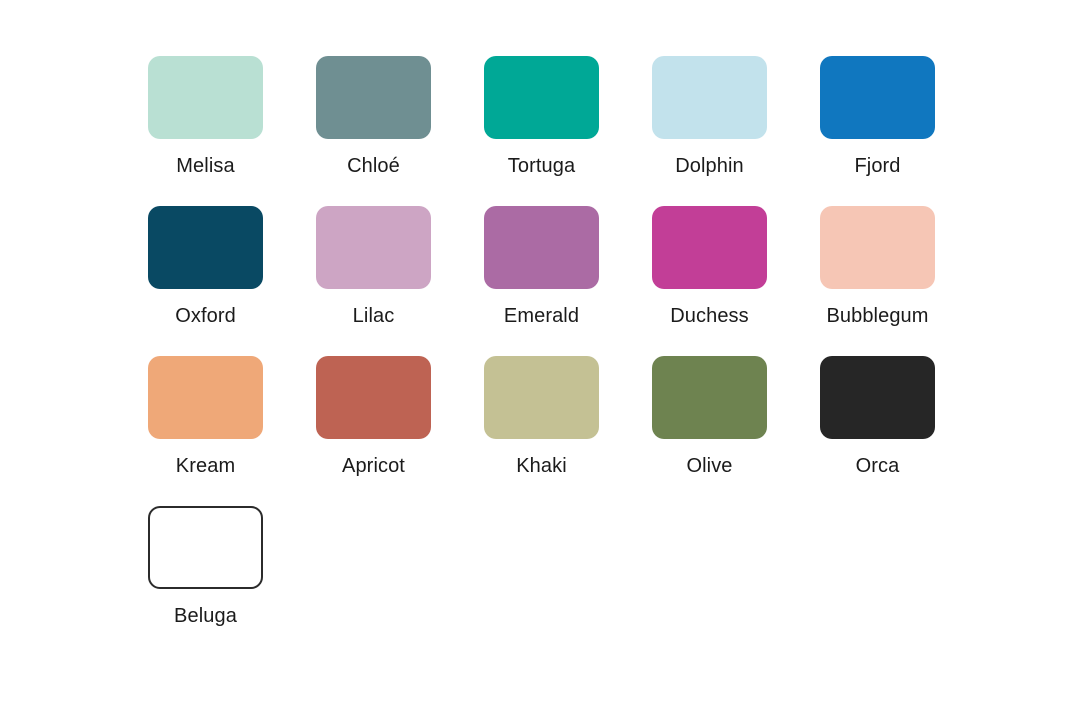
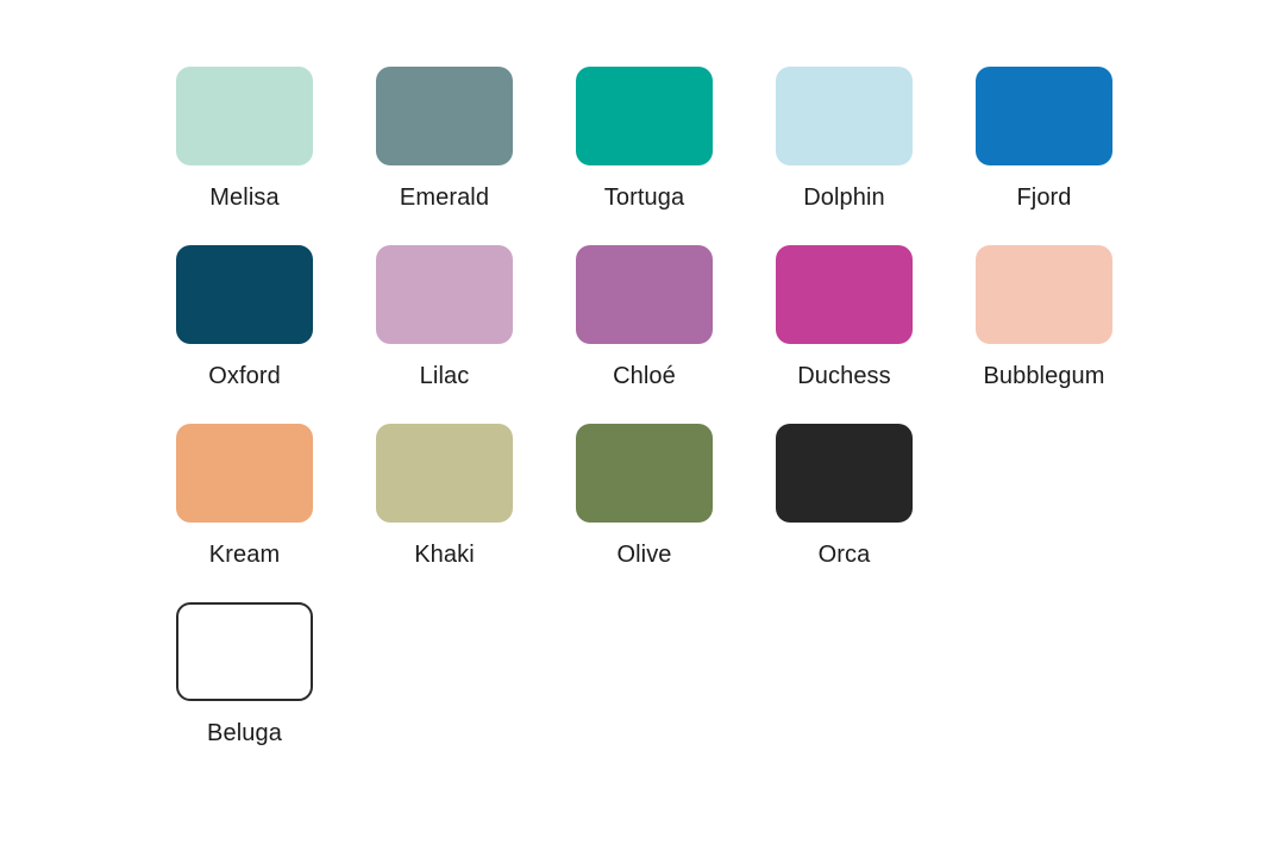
  Melisa
- Chloé
+ Emerald
  Tortuga
  Dolphin
  Fjord
  Oxford
  Lilac
- Emerald
+ Chloé
  Duchess
  Bubblegum
  Kream
- Apricot
  Khaki
  Olive
  Orca
  Beluga
